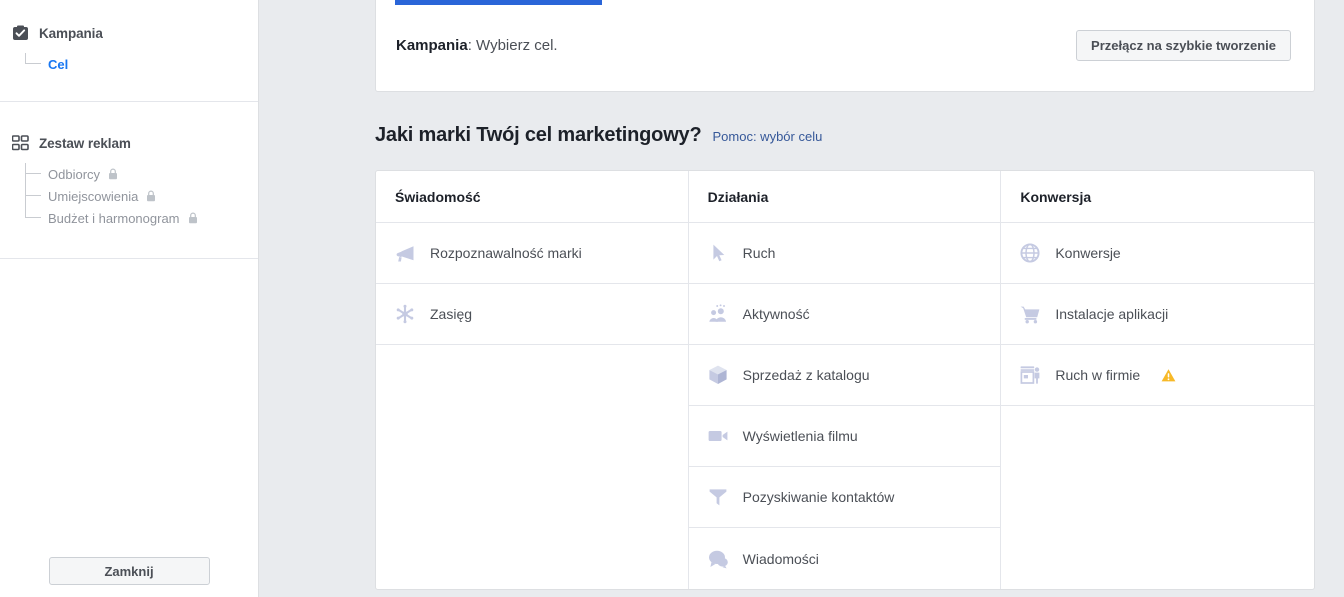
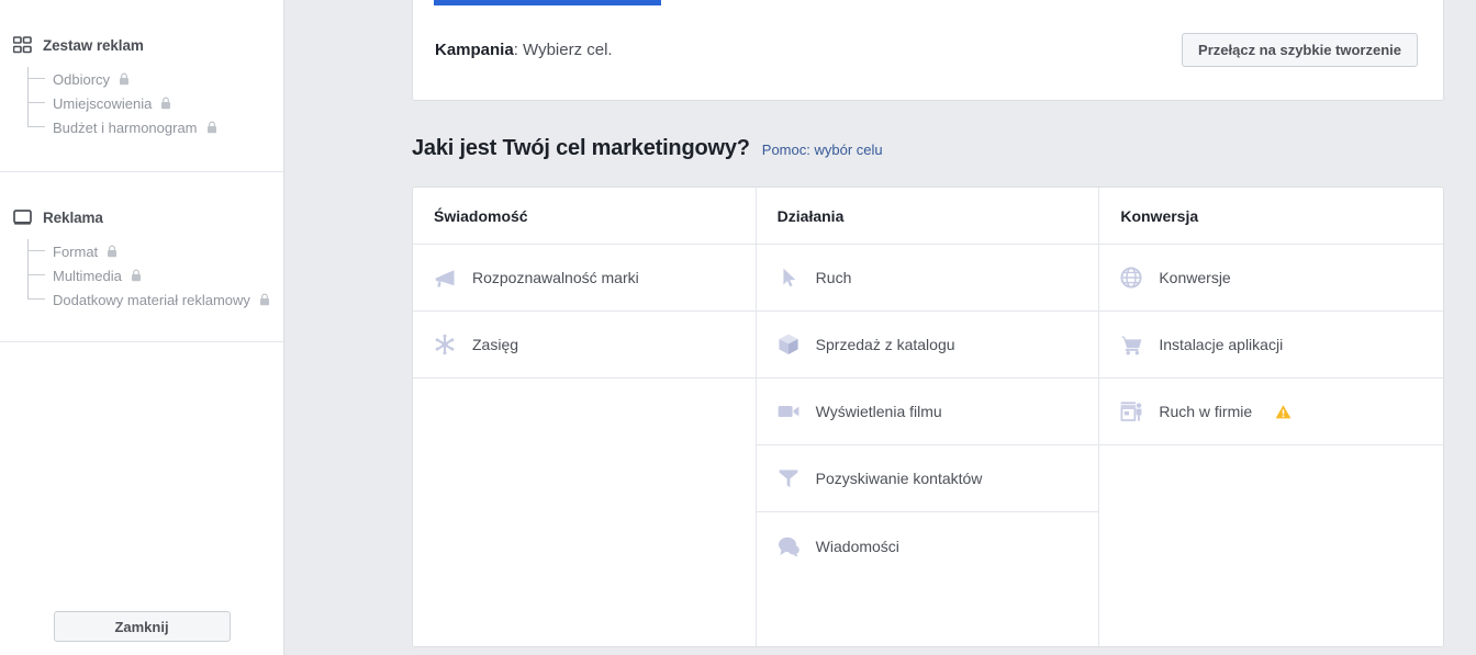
- Kampania
- Cel
  Zestaw reklam
  Odbiorcy
  Umiejscowienia
  Budżet i harmonogram
+ Reklama
+ Format
+ Multimedia
+ Dodatkowy materiał reklamowy
  Zamknij
  Kampania: Wybierz cel.
  Przełącz na szybkie tworzenie
- Jaki marki Twój cel marketingowy?
+ Jaki jest Twój cel marketingowy?
  Pomoc: wybór celu
  Świadomość
  Rozpoznawalność marki
  Zasięg
  Działania
  Ruch
- Aktywność
  Sprzedaż z katalogu
  Wyświetlenia filmu
  Pozyskiwanie kontaktów
  Wiadomości
  Konwersja
  Konwersje
  Instalacje aplikacji
  Ruch w firmie
